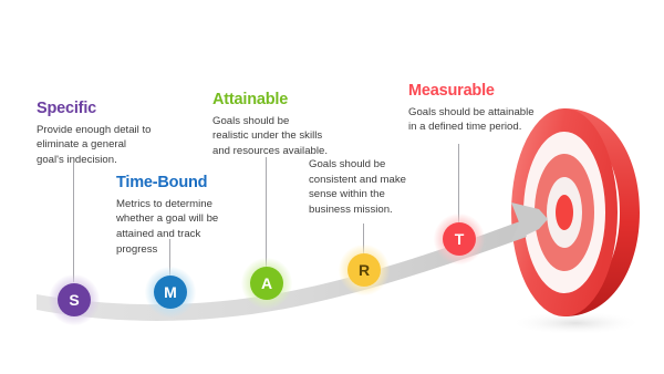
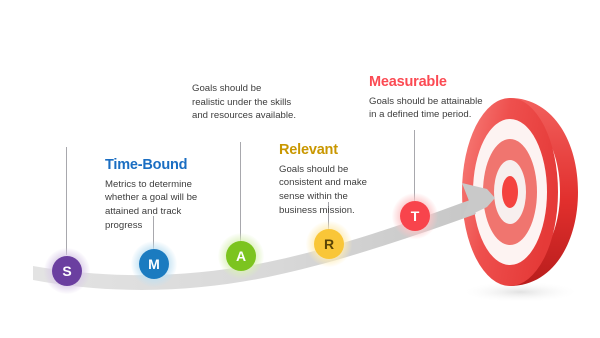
  S
  M
  A
  R
  T
- Specific
- Provide enough detail to eliminate a general goal's indecision.
  Time-Bound
  Metrics to determine whether a goal will be attained and track progress
- Attainable
  Goals should be realistic under the skills and resources available.
+ Relevant
  Goals should be consistent and make sense within the business mission.
  Measurable
  Goals should be attainable in a defined time period.
